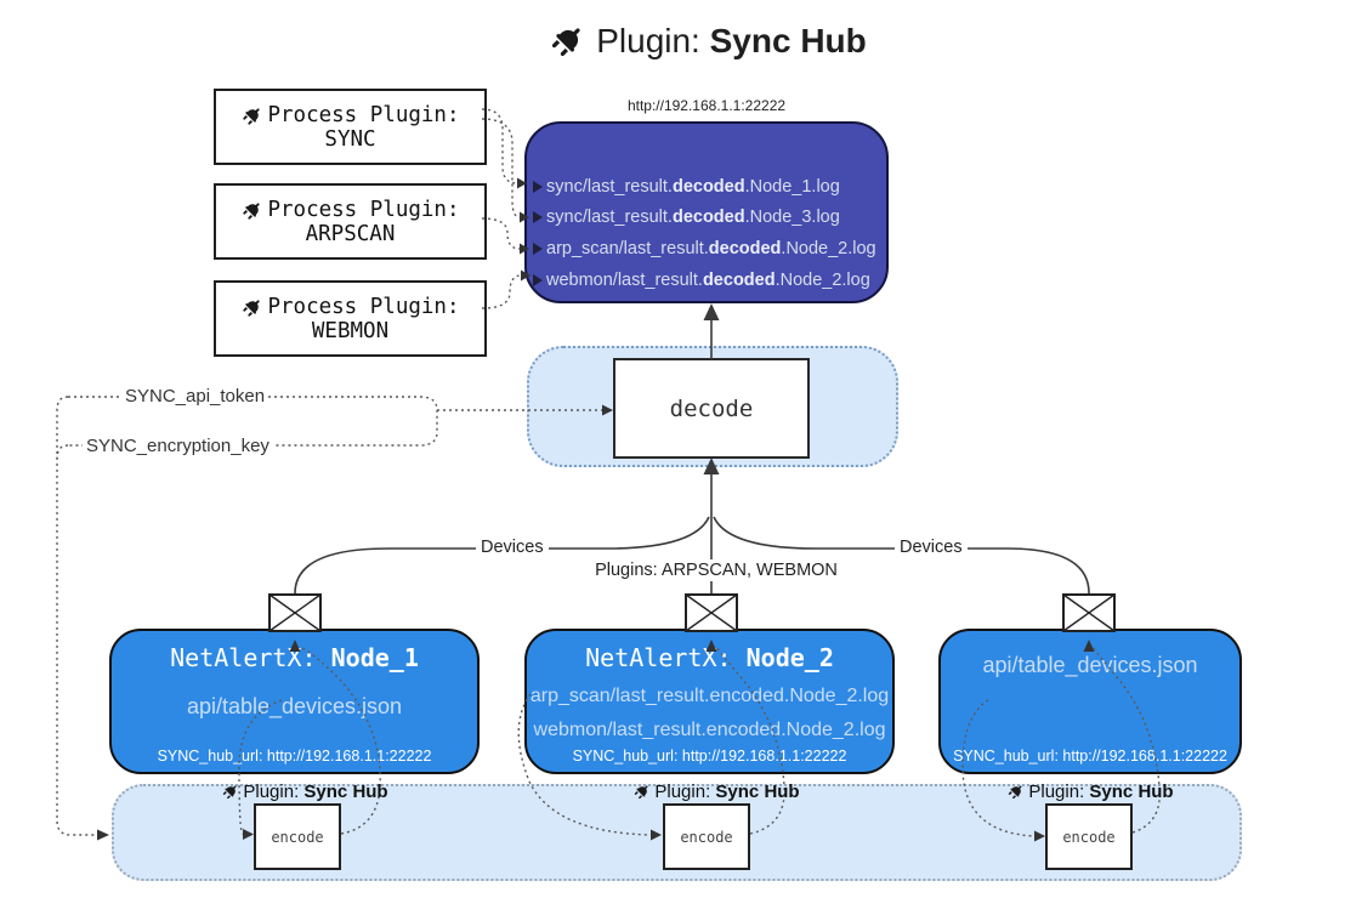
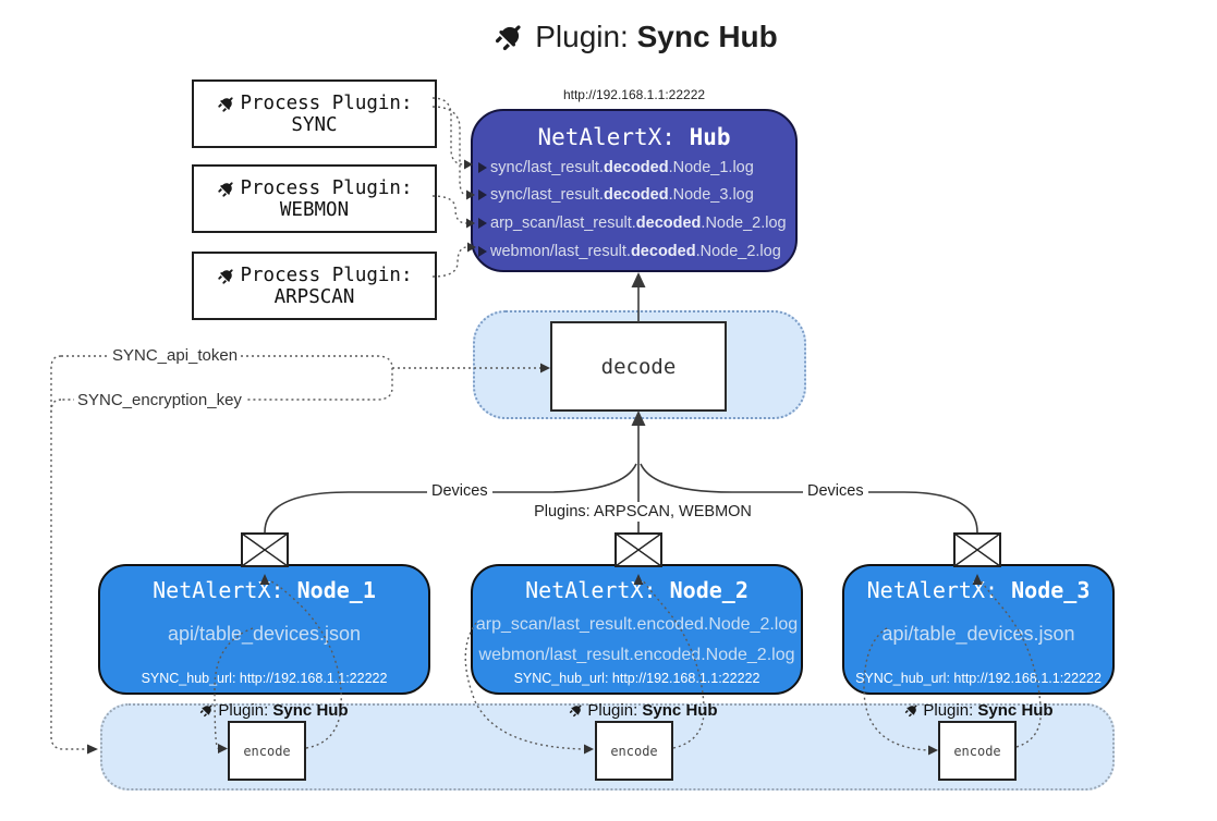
  Plugin: Sync Hub
  Process Plugin:
  SYNC
  Process Plugin:
- ARPSCAN
+ WEBMON
  Process Plugin:
- WEBMON
+ ARPSCAN
  http://192.168.1.1:22222
+ NetAlertX: Hub
  sync/last_result.
  decoded
  .Node_1.log
  sync/last_result.
  decoded
  .Node_3.log
  arp_scan/last_result.
  decoded
  .Node_2.log
  webmon/last_result.
  decoded
  .Node_2.log
  decode
  SYNC_api_token
  SYNC_encryption_key
  Devices
  Plugins: ARPSCAN, WEBMON
  Devices
  NetAlertX: Node_1
  api/table_devices.json
  SYNC_hub_url: http://192.168.1.1:22222
  NetAlertX: Node_2
  arp_scan/last_result.encoded.Node_2.log
  webmon/last_result.encoded.Node_2.log
  SYNC_hub_url: http://192.168.1.1:22222
+ NetAlertX: Node_3
  api/table_devices.json
  SYNC_hub_url: http://192.168.1.1:22222
  Plugin: Sync Hub
  Plugin: Sync Hub
  Plugin: Sync Hub
  encode
  encode
  encode
